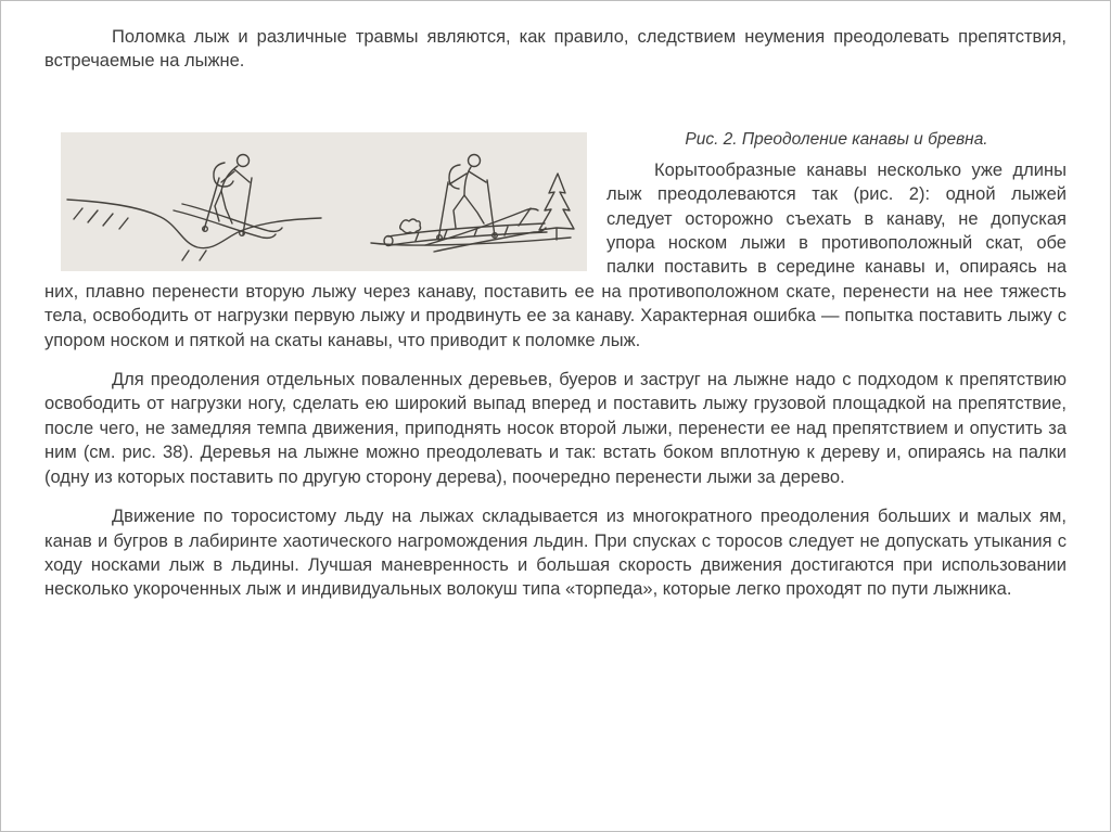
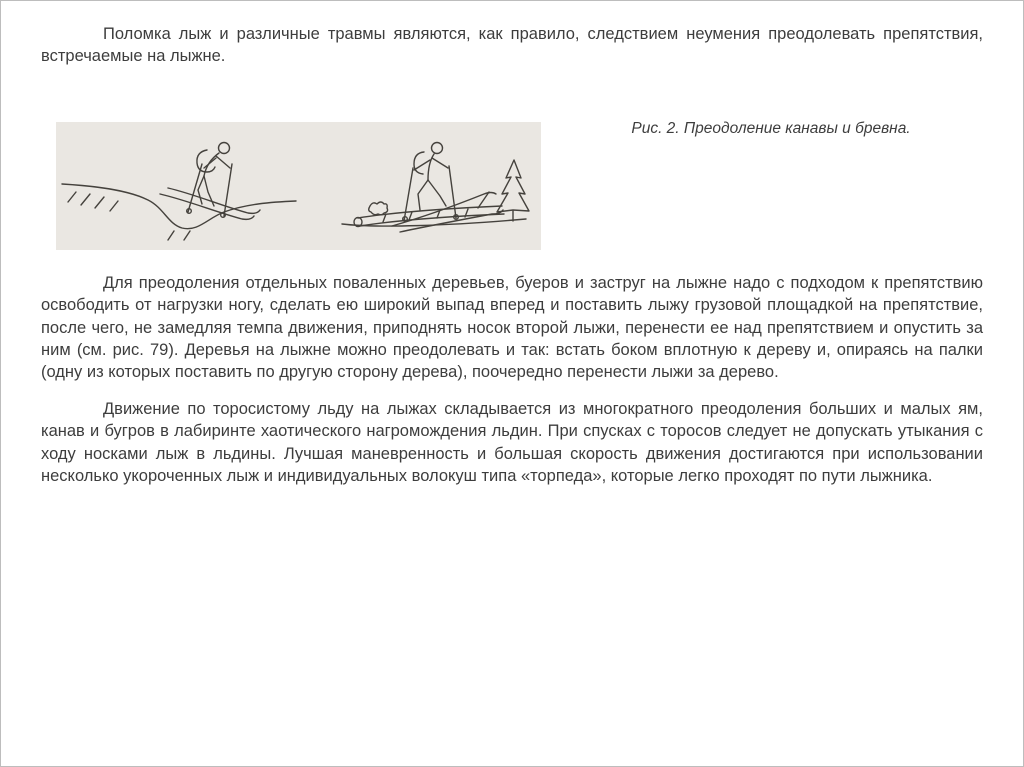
  Поломка лыж и различные травмы являются, как правило, следствием неумения преодолевать препятствия, встречаемые на лыжне.
  Рис. 2. Преодоление канавы и бревна.
- Корытообразные канавы несколько уже длины лыж преодолеваются так (рис. 2): одной лыжей следует осторожно съехать в канаву, не допуская упора носком лыжи в противоположный скат, обе палки поставить в середине канавы и, опираясь на них, плавно перенести вторую лыжу через канаву, поставить ее на противоположном скате, перенести на нее тяжесть тела, освободить от нагрузки первую лыжу и продвинуть ее за канаву. Характерная ошибка — попытка поставить лыжу с упором носком и пяткой на скаты канавы, что приводит к поломке лыж.
- Для преодоления отдельных поваленных деревьев, буеров и заструг на лыжне надо с подходом к препятствию освободить от нагрузки ногу, сделать ею широкий выпад вперед и поставить лыжу грузовой площадкой на препятствие, после чего, не замедляя темпа движения, приподнять носок второй лыжи, перенести ее над препятствием и опустить за ним (см. рис. 38). Деревья на лыжне можно преодолевать и так: встать боком вплотную к дереву и, опираясь на палки (одну из которых поставить по другую сторону дерева), поочередно перенести лыжи за дерево.
+ Для преодоления отдельных поваленных деревьев, буеров и заструг на лыжне надо с подходом к препятствию освободить от нагрузки ногу, сделать ею широкий выпад вперед и поставить лыжу грузовой площадкой на препятствие, после чего, не замедляя темпа движения, приподнять носок второй лыжи, перенести ее над препятствием и опустить за ним (см. рис. 79). Деревья на лыжне можно преодолевать и так: встать боком вплотную к дереву и, опираясь на палки (одну из которых поставить по другую сторону дерева), поочередно перенести лыжи за дерево.
  Движение по торосистому льду на лыжах складывается из многократного преодоления больших и малых ям, канав и бугров в лабиринте хаотического нагромождения льдин. При спусках с торосов следует не допускать утыкания с ходу носками лыж в льдины. Лучшая маневренность и большая скорость движения достигаются при использовании несколько укороченных лыж и индивидуальных волокуш типа «торпеда», которые легко проходят по пути лыжника.
